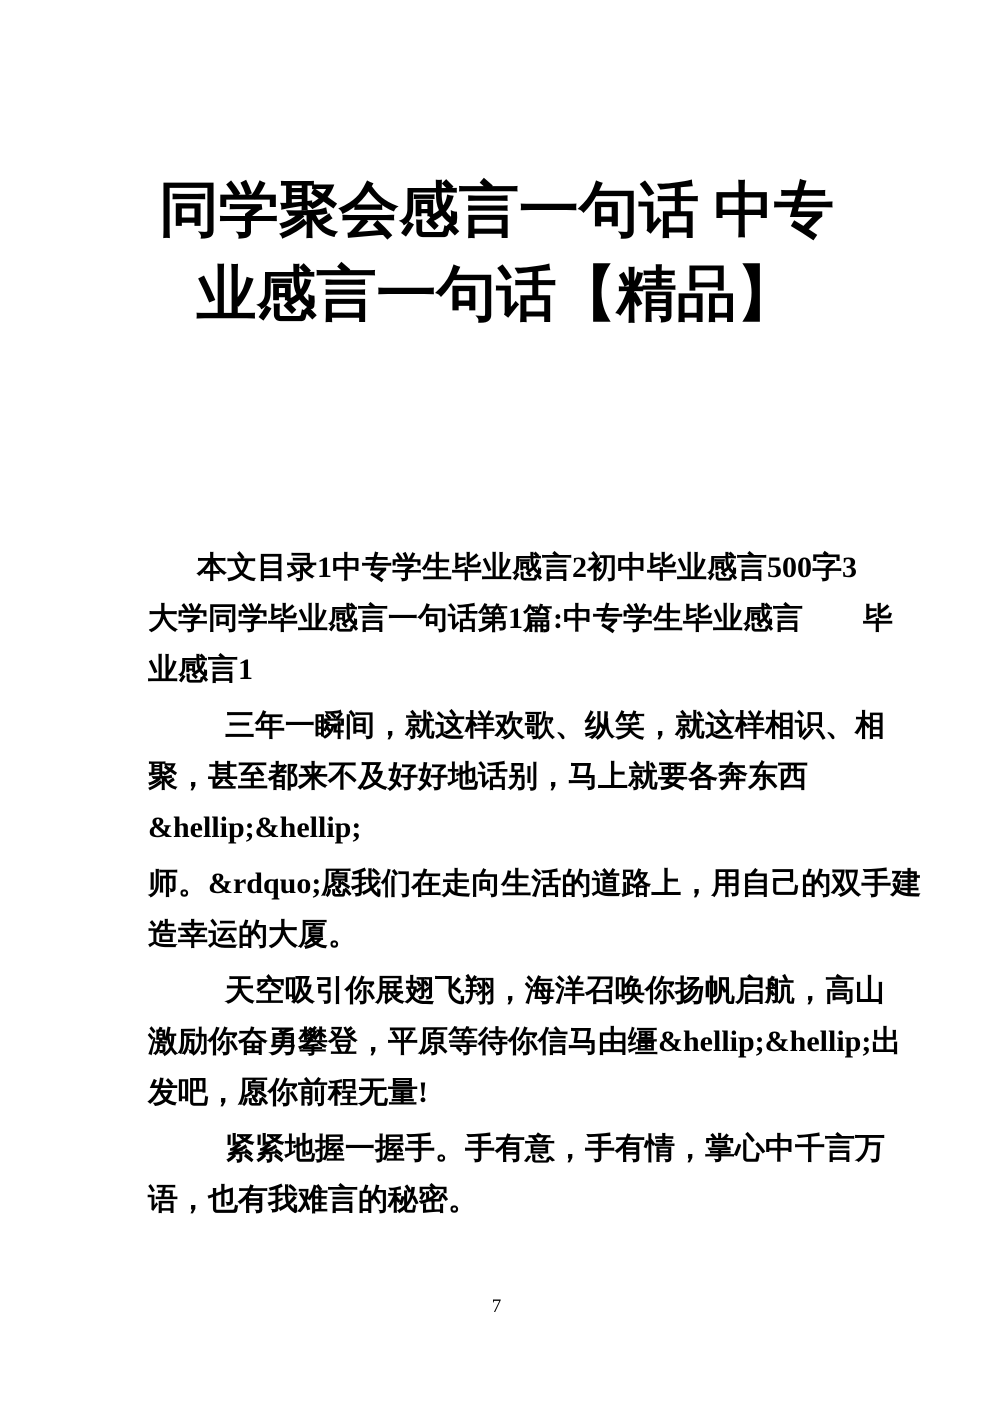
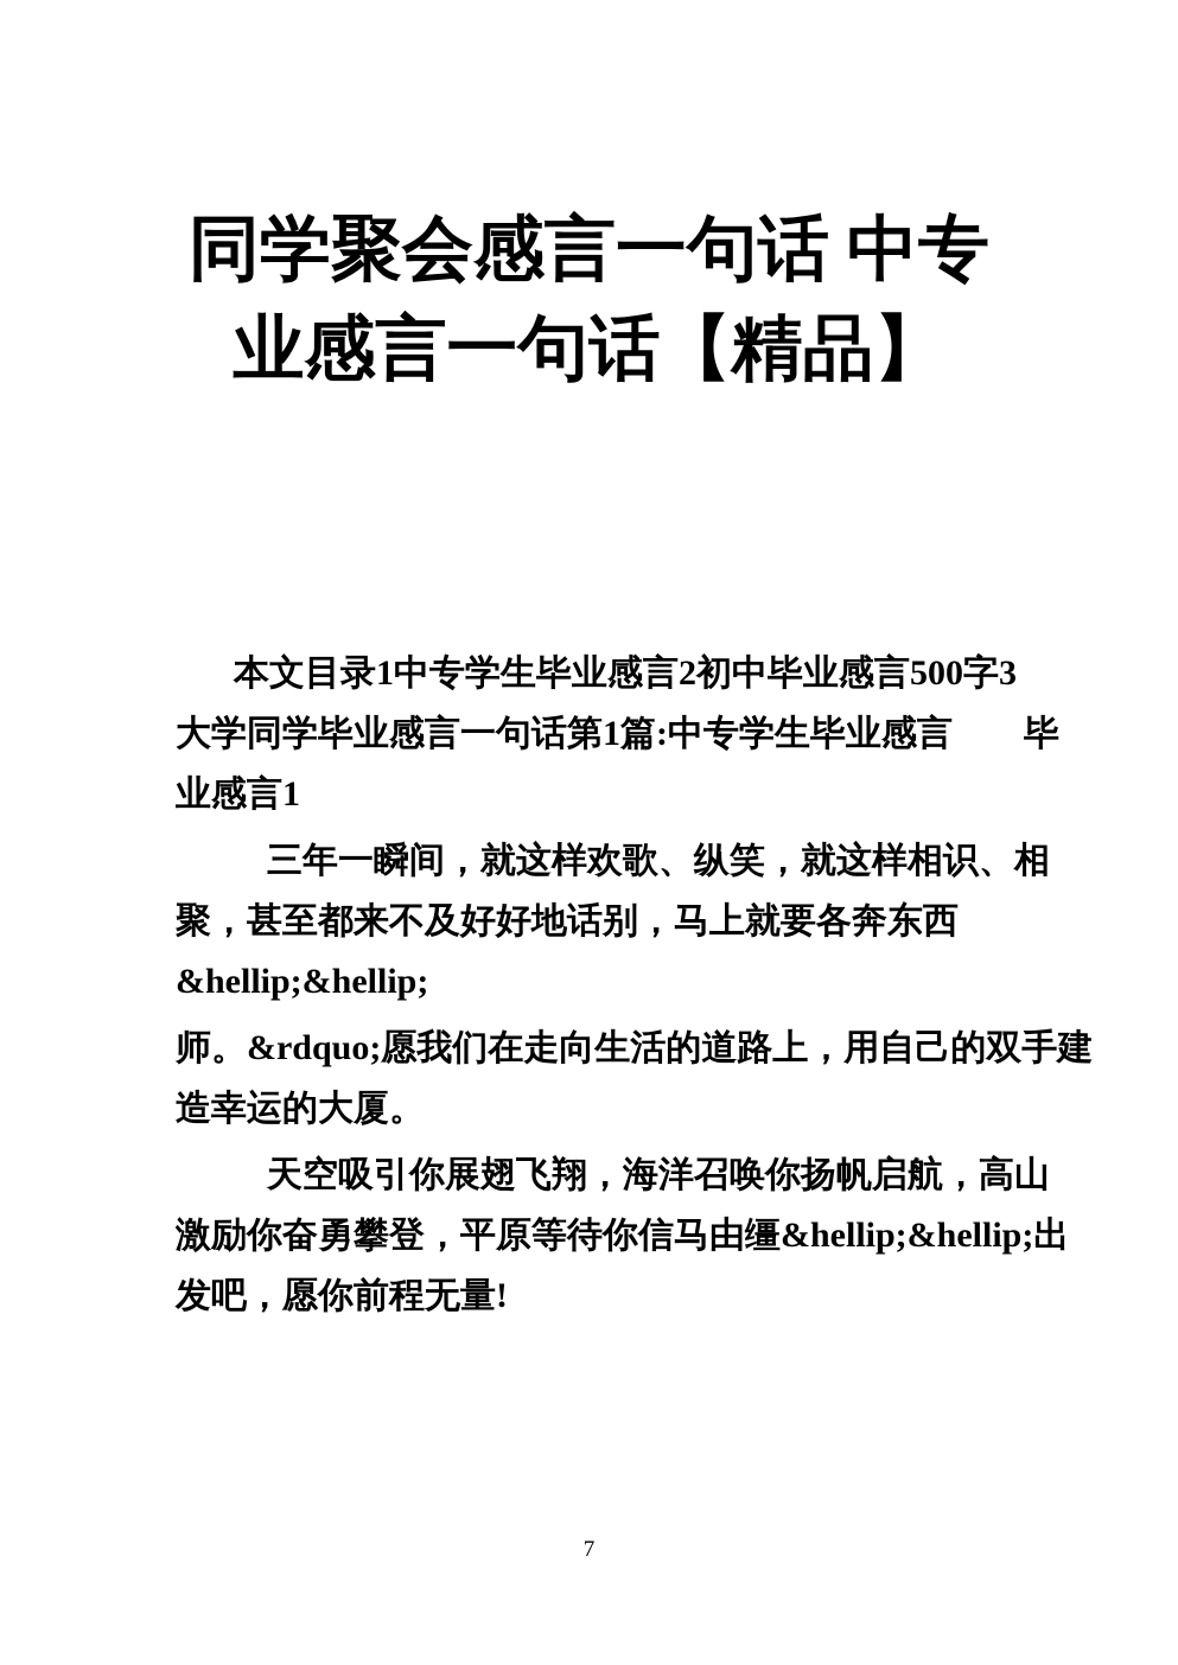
  同学聚会感言一句话 中专
  业感言一句话【精品】
  本文目录1中专学生毕业感言2初中毕业感言500字3
  大学同学毕业感言一句话第1篇:中专学生毕业感言 毕
  业感言1
  三年一瞬间，就这样欢歌、纵笑，就这样相识、相
  聚，甚至都来不及好好地话别，马上就要各奔东西
  &hellip;&hellip;
  师。&rdquo;愿我们在走向生活的道路上，用自己的双手建
  造幸运的大厦。
  天空吸引你展翅飞翔，海洋召唤你扬帆启航，高山
  激励你奋勇攀登，平原等待你信马由缰&hellip;&hellip;出
  发吧，愿你前程无量!
- 紧紧地握一握手。手有意，手有情，掌心中千言万
- 语，也有我难言的秘密。
  7
